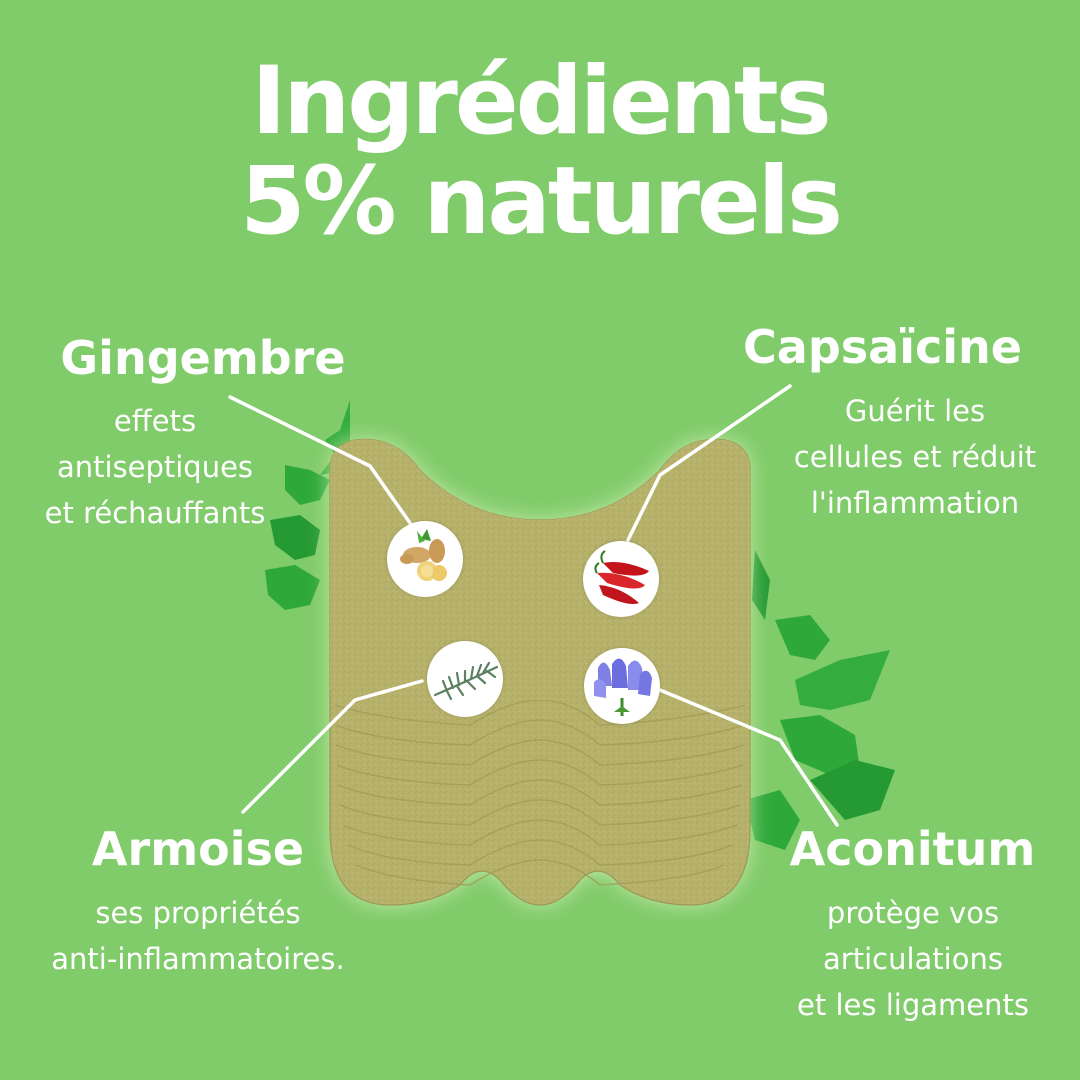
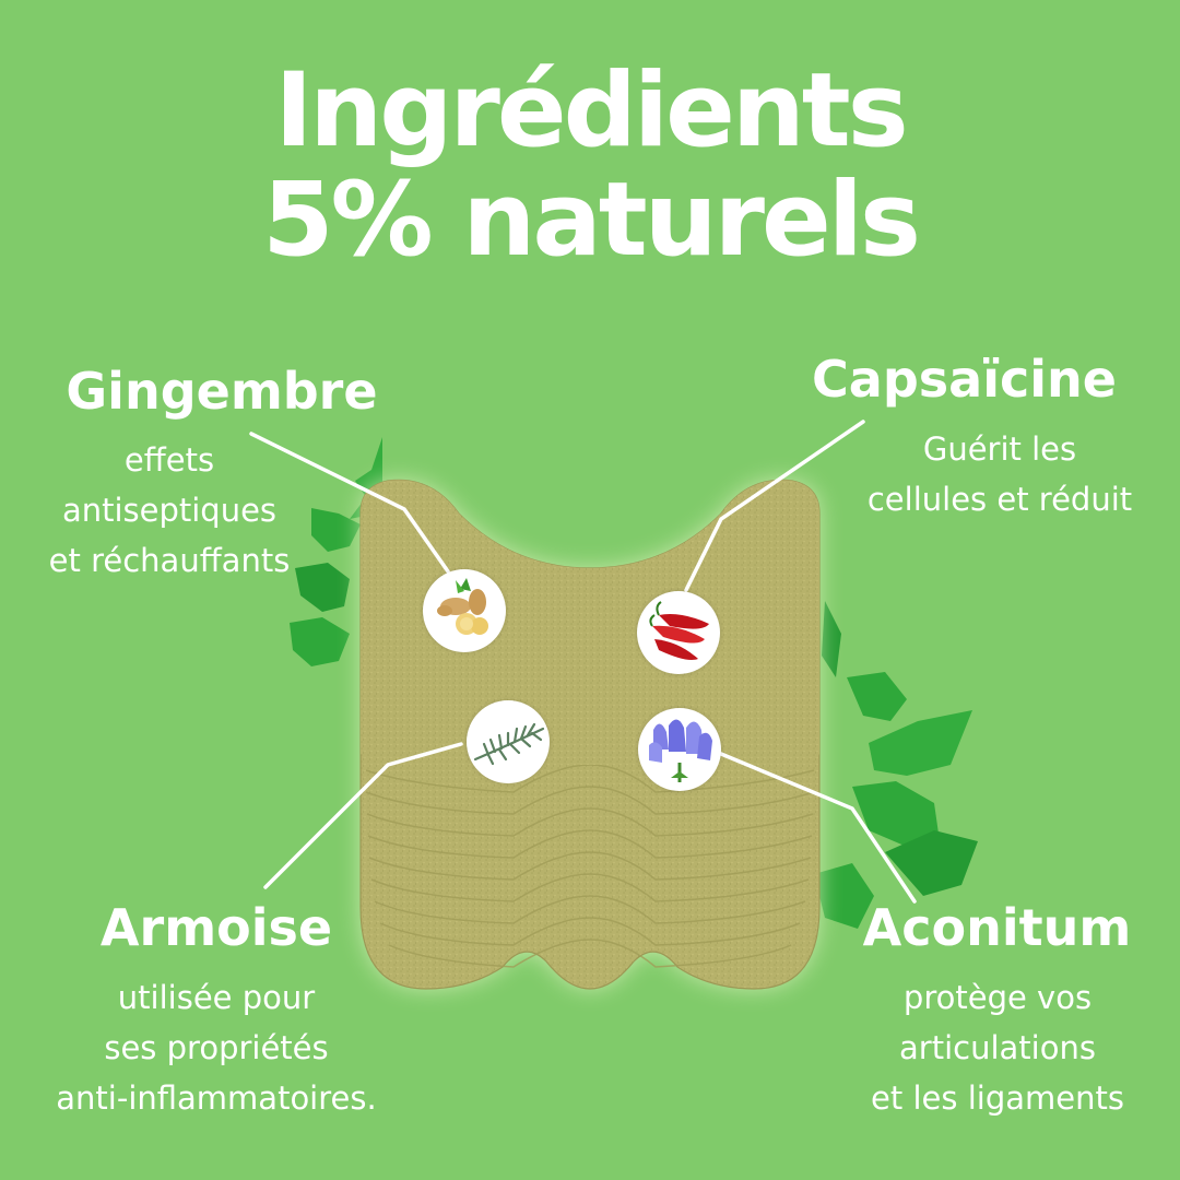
  Ingrédients
  5% naturels
  Gingembre
  effets
  antiseptiques
  et réchauffants
  Capsaïcine
  Guérit les
  cellules et réduit
- l'inflammation
  Armoise
+ utilisée pour
  ses propriétés
  anti-inflammatoires.
  Aconitum
  protège vos
  articulations
  et les ligaments
